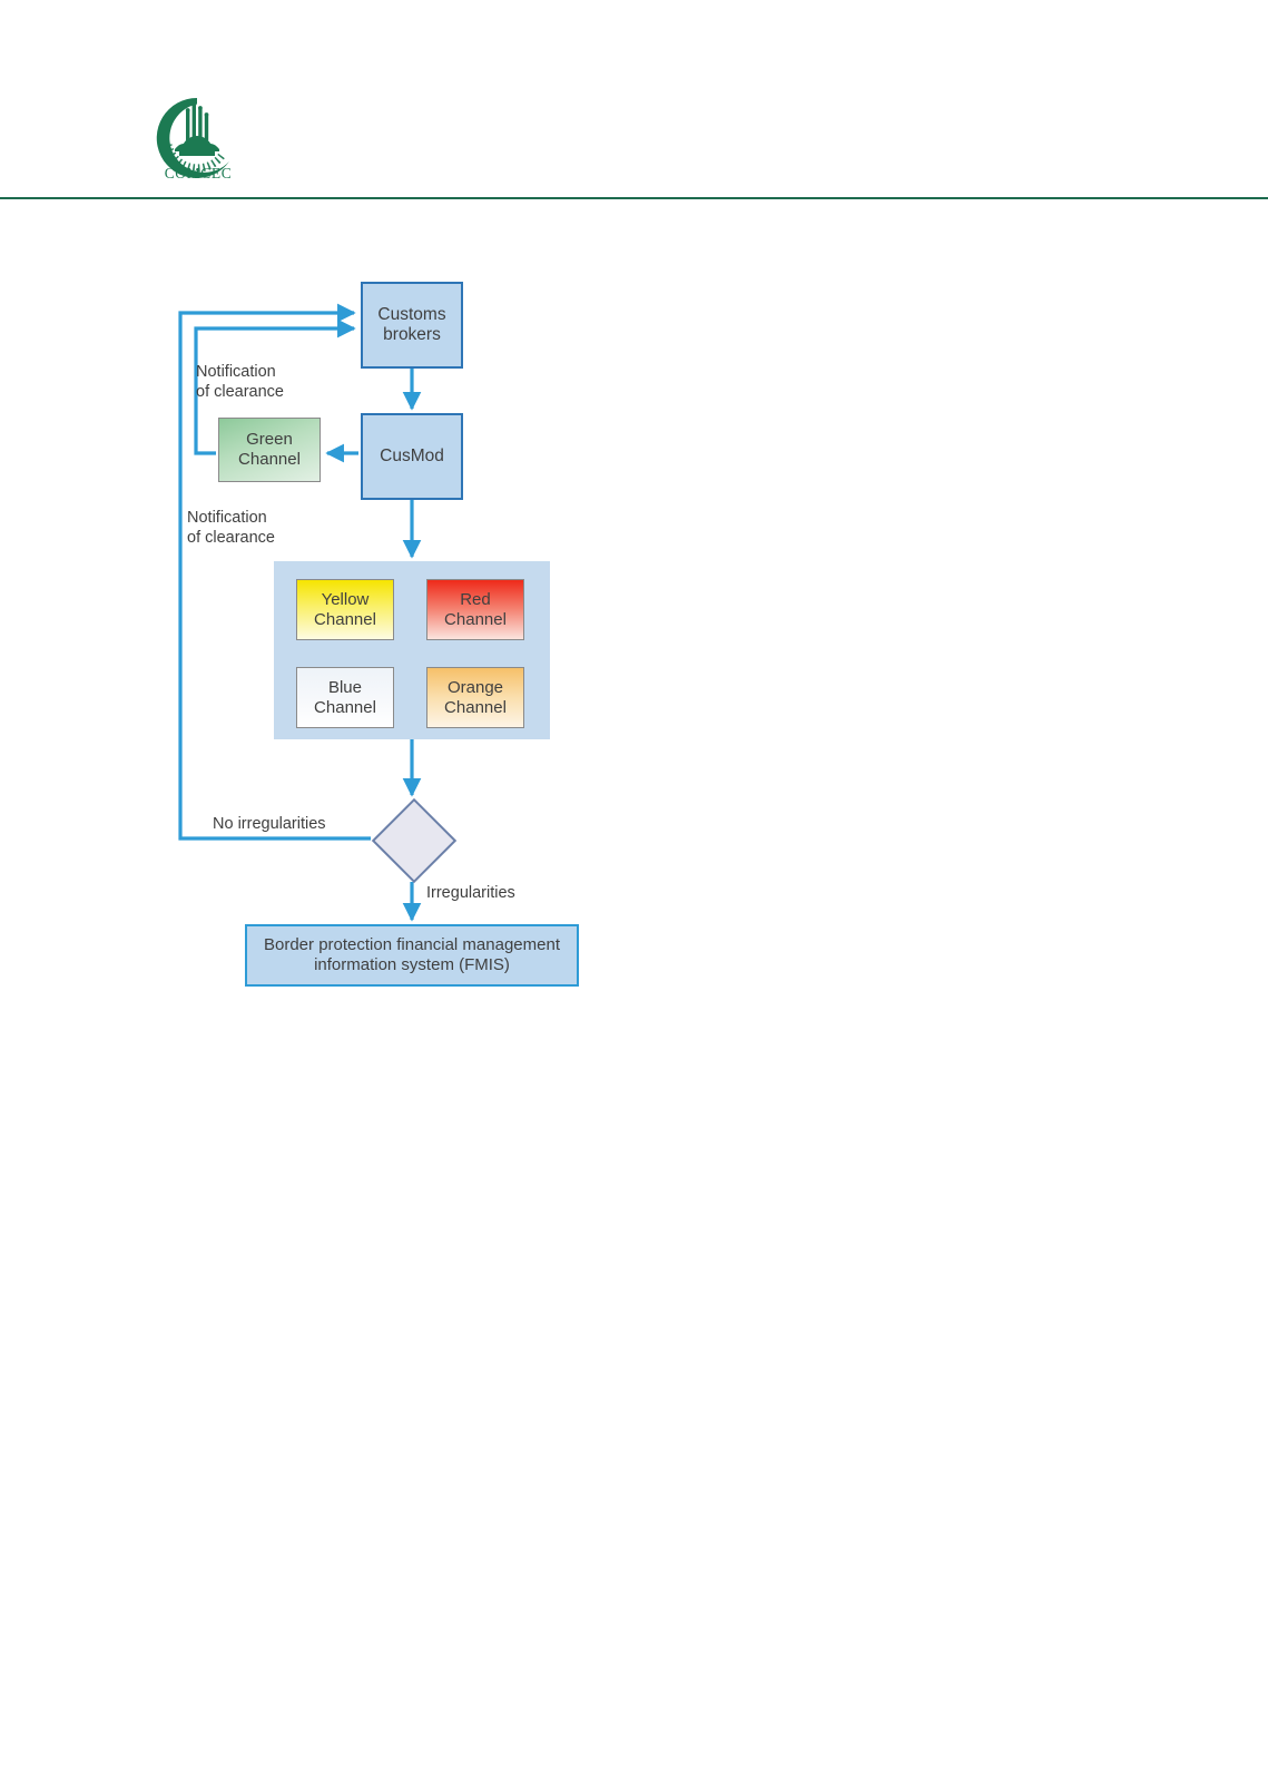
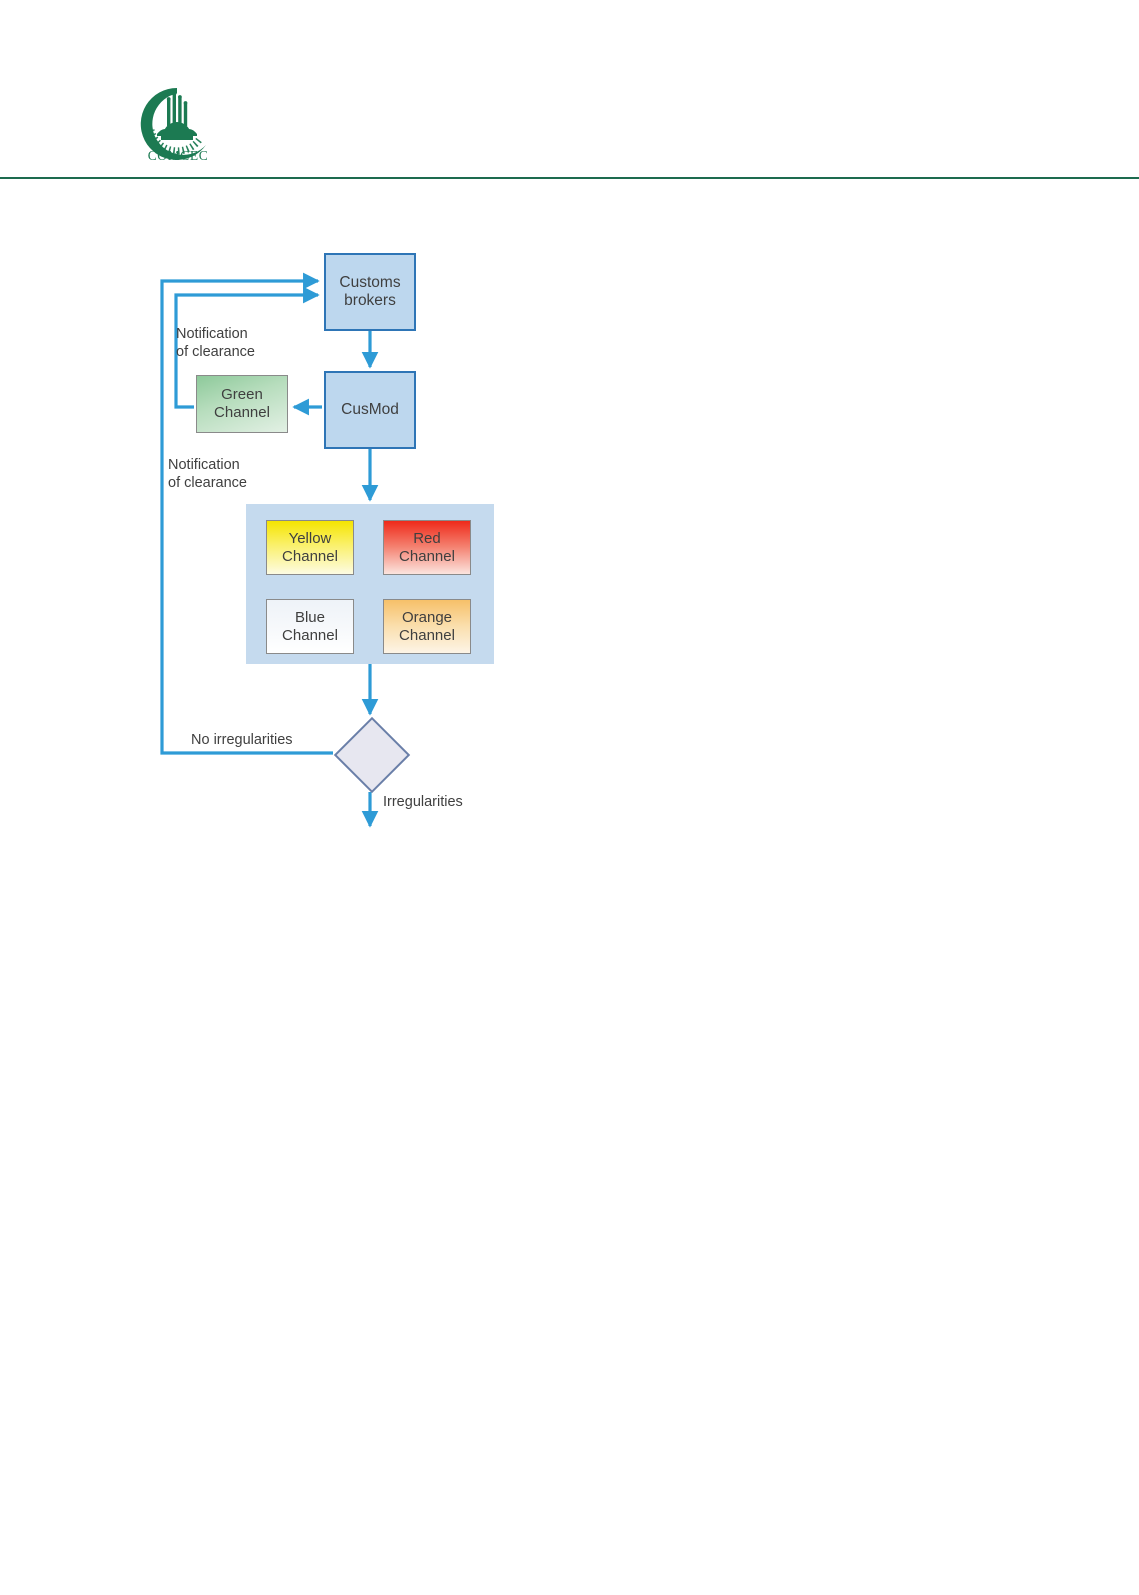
  COMCEC
  Customs
  brokers
  CusMod
  Green
  Channel
  Yellow
  Channel
  Red
  Channel
  Blue
  Channel
  Orange
  Channel
- Border protection financial management
- information system (FMIS)
  Notification
  of clearance
  Notification
  of clearance
  No irregularities
  Irregularities
